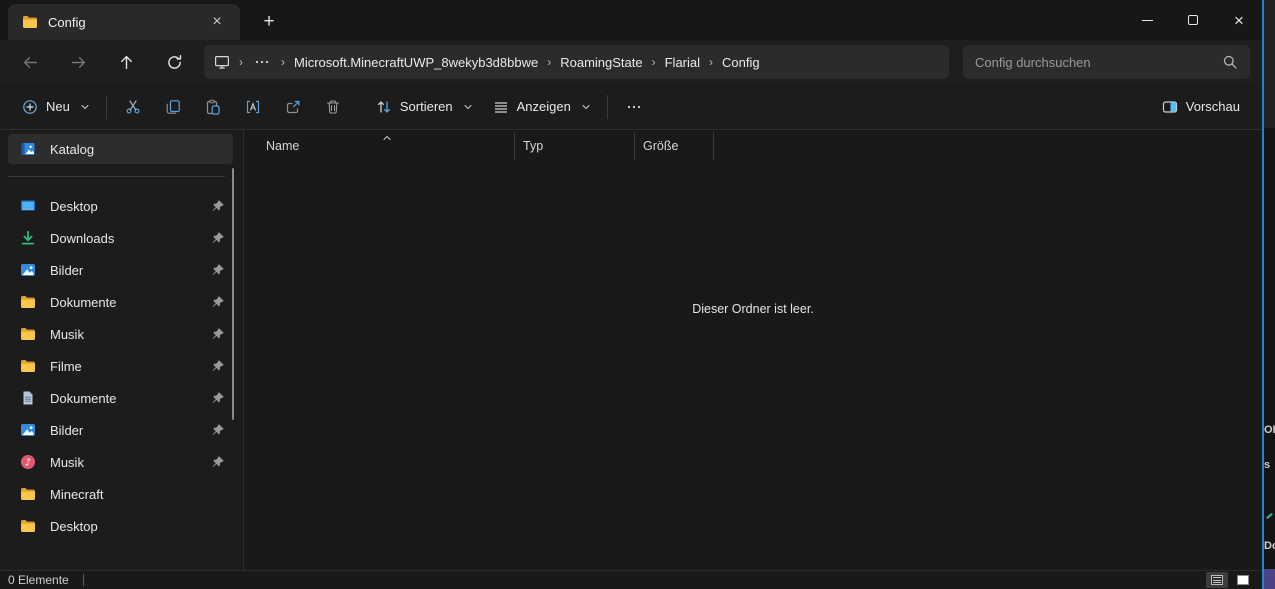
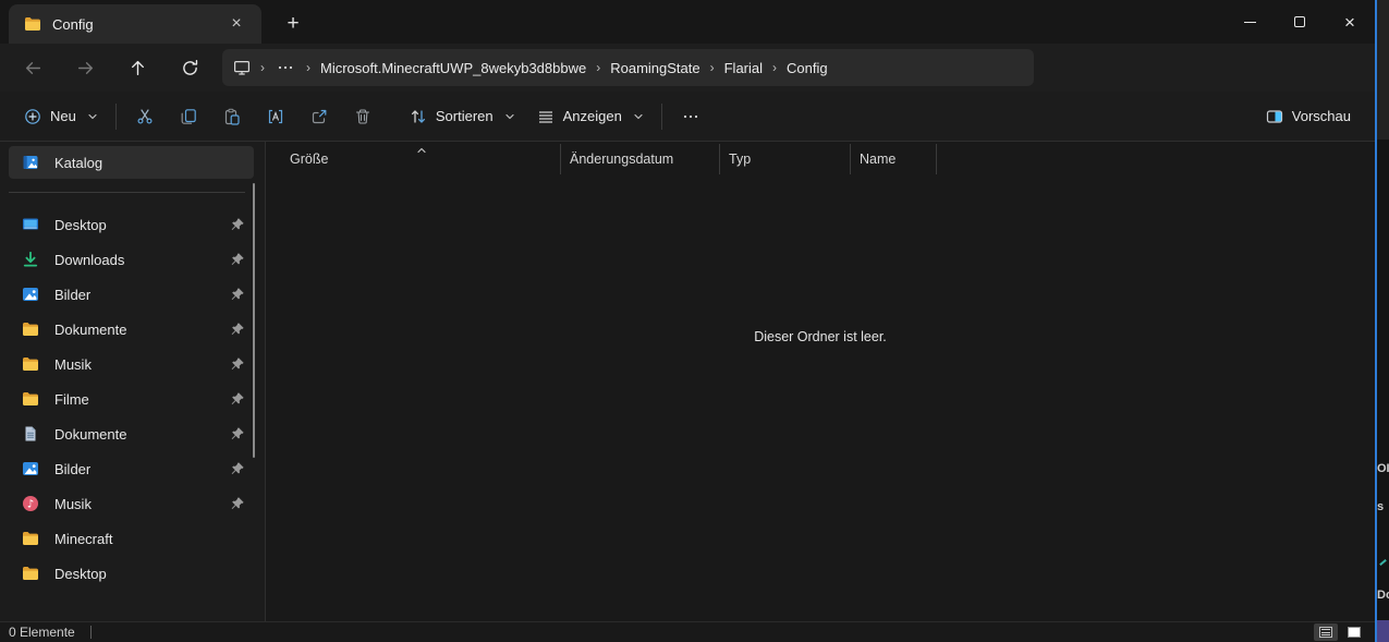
  OI
  s
  Config
  ×
  +
  ×
  ›
  ›
  Microsoft.MinecraftUWP_8wekyb3d8bbwe
  ›
  RoamingState
  ›
  Flarial
  ›
  Config
- Config durchsuchen
  Neu
  Sortieren
  Anzeigen
  Vorschau
  Katalog
  Desktop
  Downloads
  Bilder
  Dokumente
  Musik
  Filme
  Dokumente
  Bilder
  ♪
  Musik
  Minecraft
  Desktop
- Name
+ Größe
+ Änderungsdatum
  Typ
- Größe
+ Name
  Dieser Ordner ist leer.
  0 Elemente
